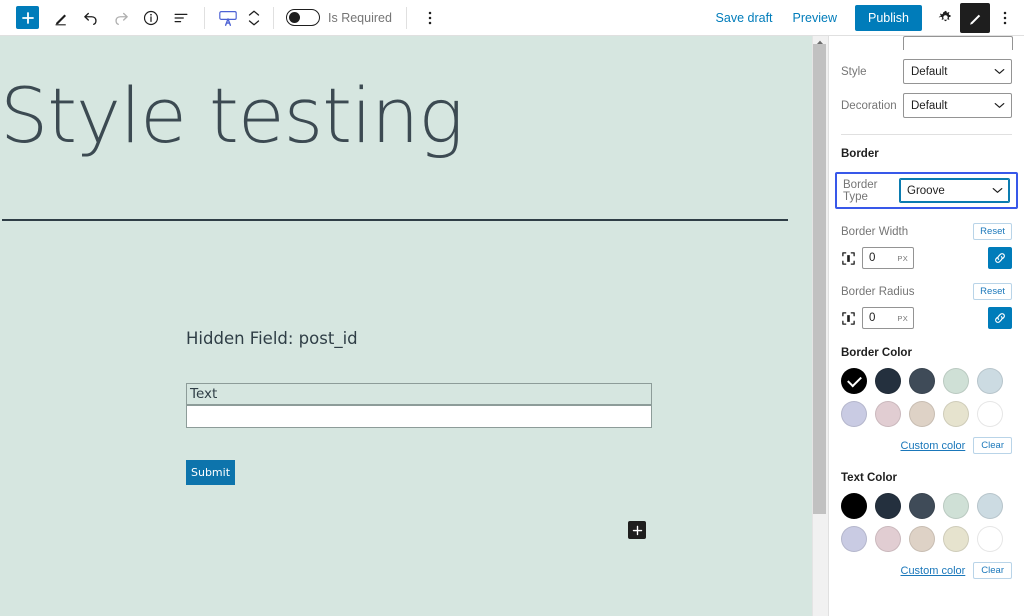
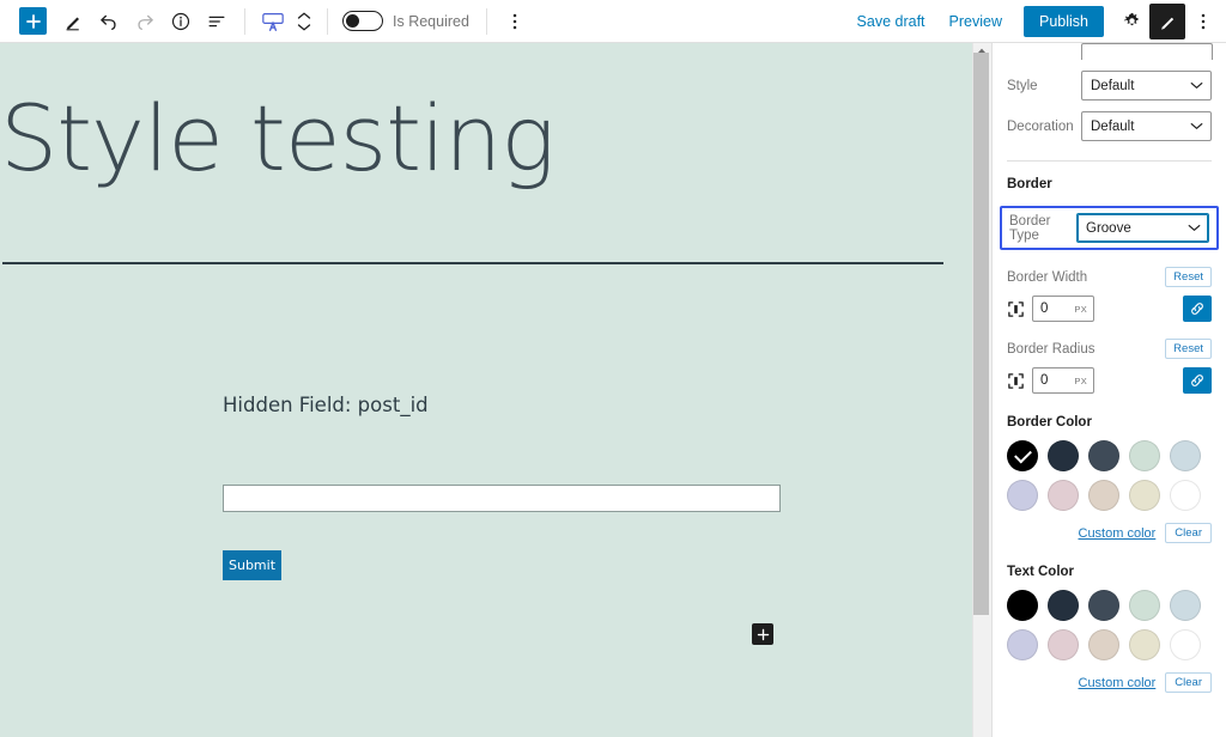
  Is Required
  Save draft
  Preview
  Publish
  Style testing
  Hidden Field: post_id
- Text
  Submit
  Style
  Default
  Decoration
  Default
  Border
  Border Type
  Groove
  Border Width
  Reset
  0
  PX
  Border Radius
  Reset
  0
  PX
  Border Color
  Custom color
  Clear
  Text Color
  Custom color
  Clear
